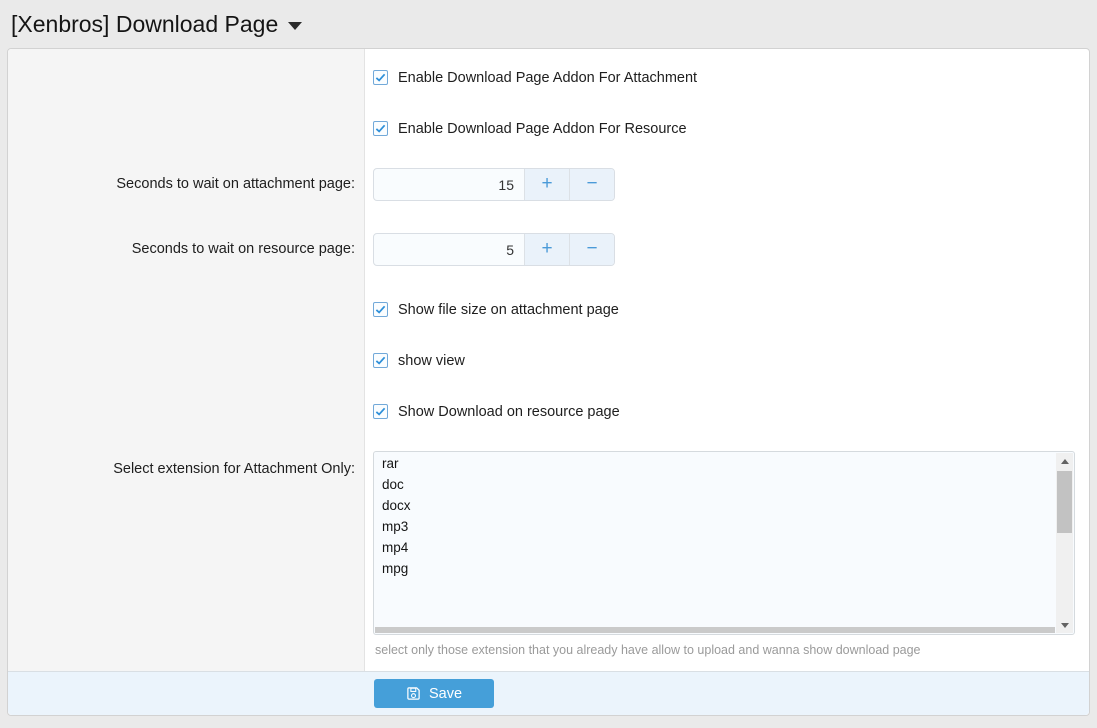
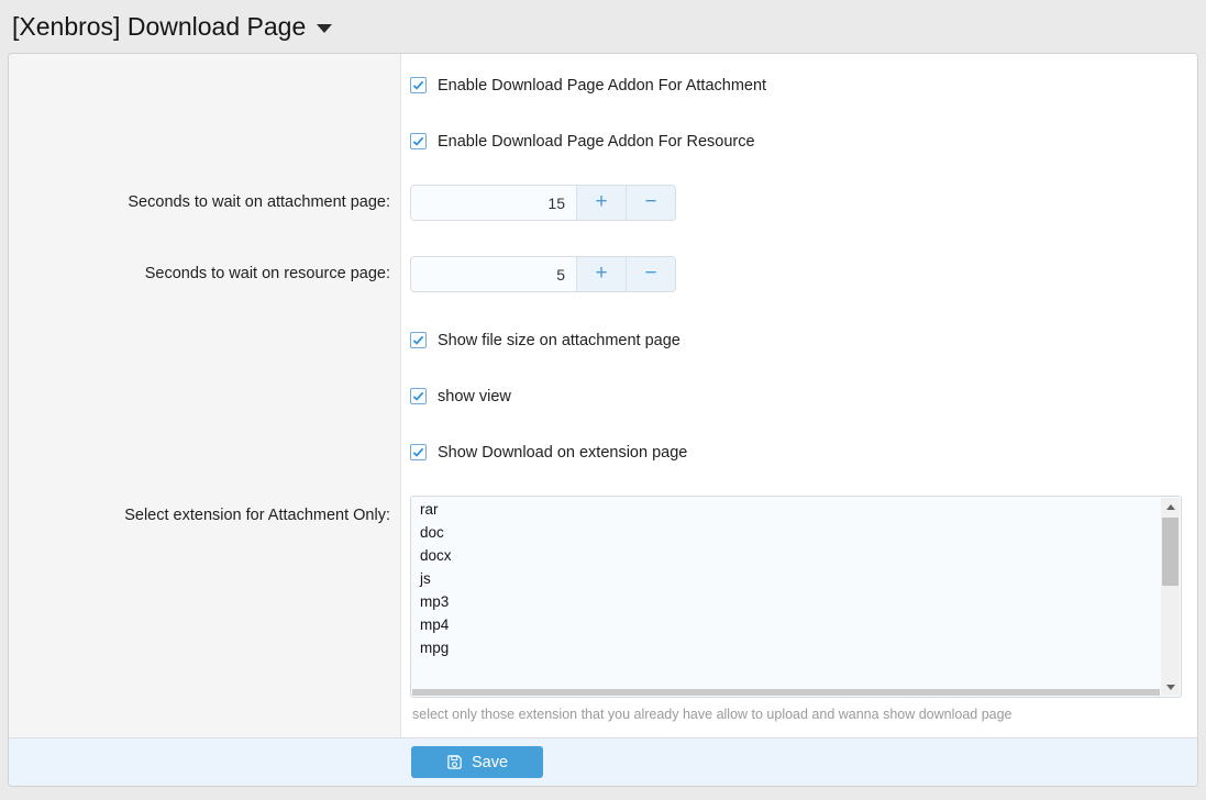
  [Xenbros] Download Page
  Enable Download Page Addon For Attachment
  Enable Download Page Addon For Resource
  Seconds to wait on attachment page:
  15
  +
  −
  Seconds to wait on resource page:
  5
  +
  −
  Show file size on attachment page
  show view
- Show Download on resource page
+ Show Download on extension page
  Select extension for Attachment Only:
  rar
  doc
  docx
+ js
  mp3
  mp4
  mpg
  select only those extension that you already have allow to upload and wanna show download page
  Save
